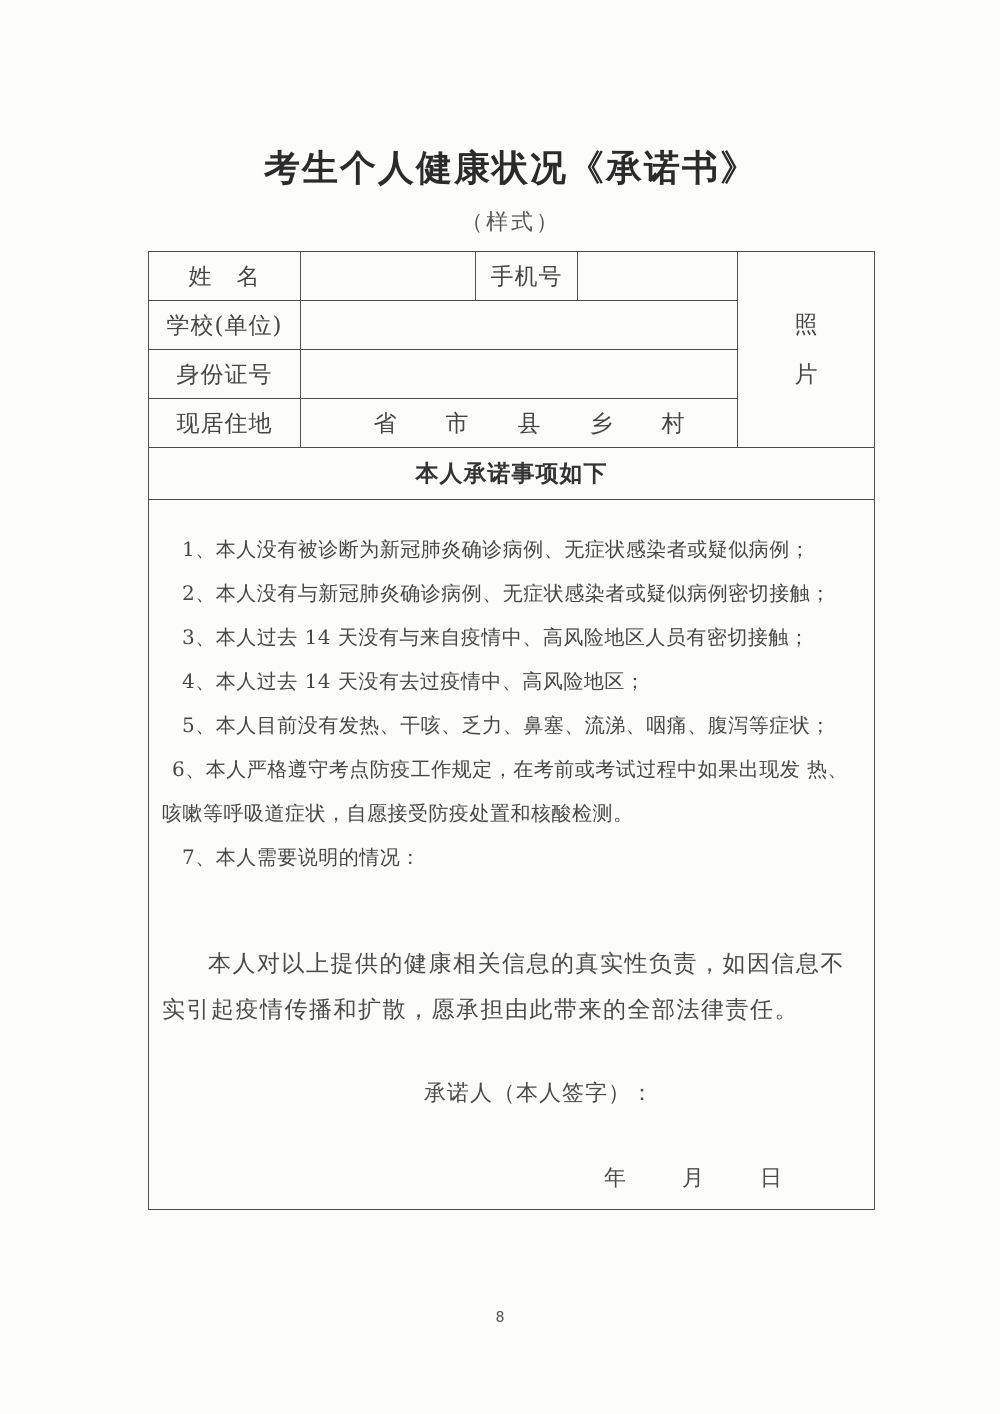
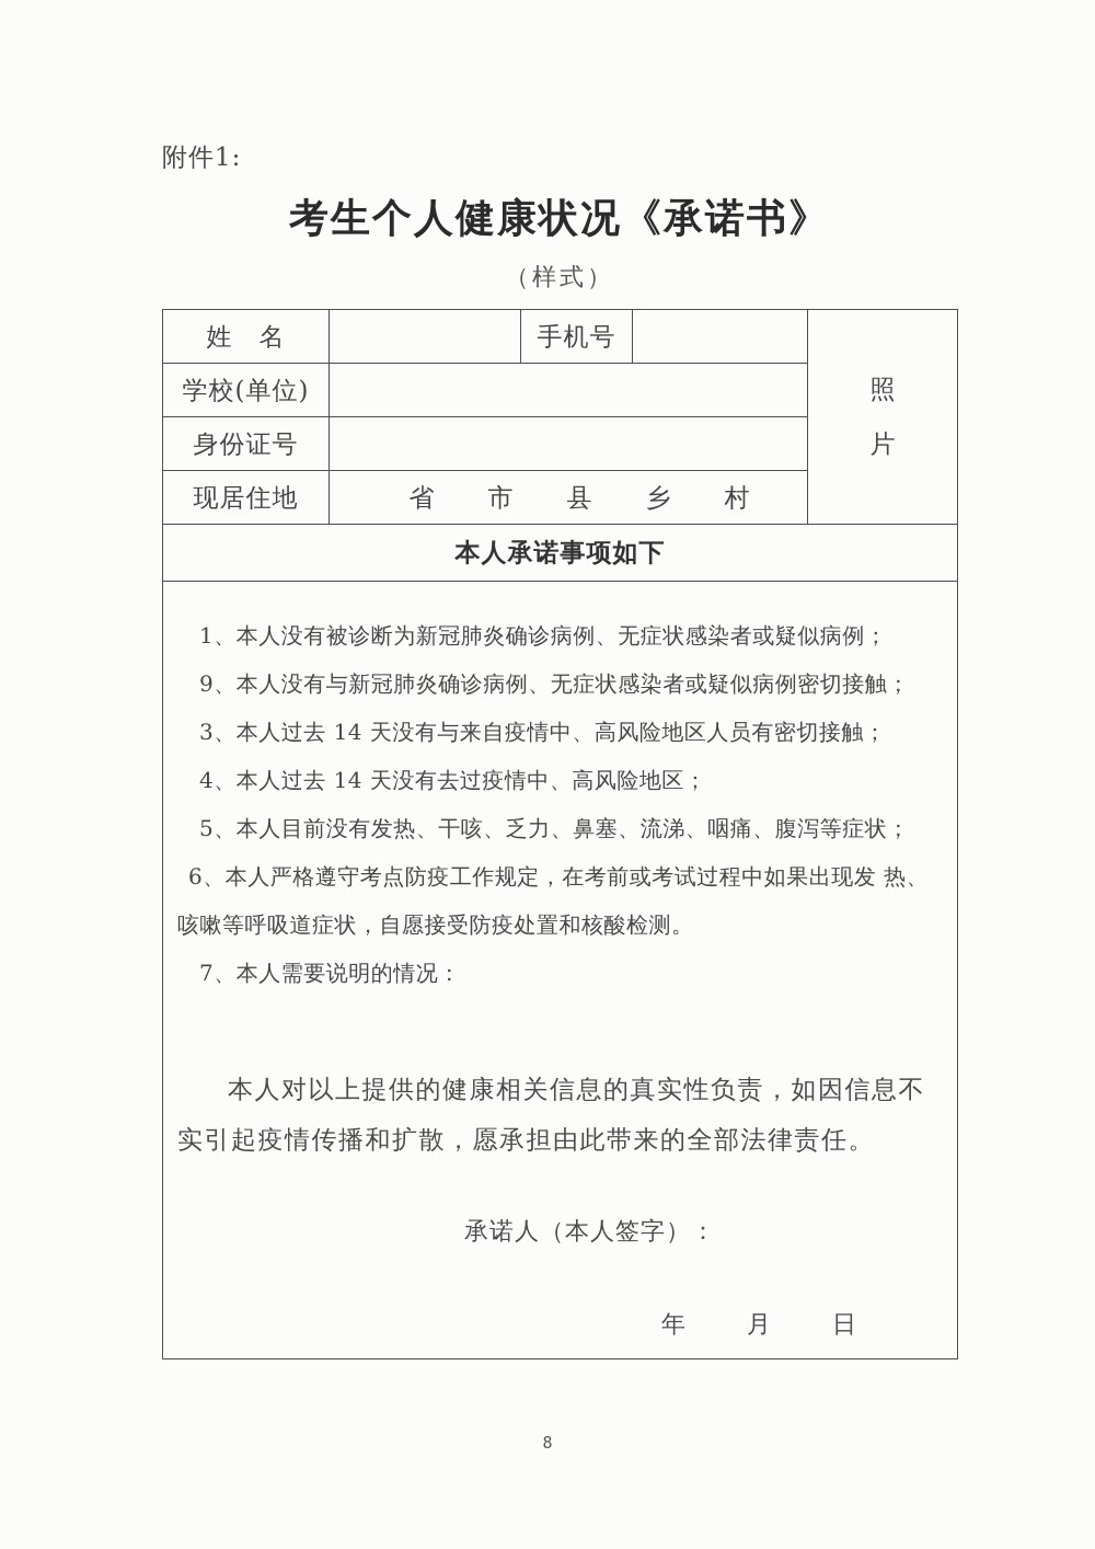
+ 附件1:
  考生个人健康状况《承诺书》
  （样式）
  姓 名		手机号		照 片
  学校(单位)
  身份证号
  现居住地	省 市 县 乡 村
  本人承诺事项如下
- 1、本人没有被诊断为新冠肺炎确诊病例、无症状感染者或疑似病例； 2、本人没有与新冠肺炎确诊病例、无症状感染者或疑似病例密切接触； 3、本人过去 14 天没有与来自疫情中、高风险地区人员有密切接触； 4、本人过去 14 天没有去过疫情中、高风险地区； 5、本人目前没有发热、干咳、乏力、鼻塞、流涕、咽痛、腹泻等症状； 6、本人严格遵守考点防疫工作规定，在考前或考试过程中如果出现发 热、咳嗽等呼吸道症状，自愿接受防疫处置和核酸检测。 7、本人需要说明的情况： 本人对以上提供的健康相关信息的真实性负责，如因信息不实引起疫情传播和扩散，愿承担由此带来的全部法律责任。 承诺人（本人签字）： 年 月 日
+ 1、本人没有被诊断为新冠肺炎确诊病例、无症状感染者或疑似病例； 9、本人没有与新冠肺炎确诊病例、无症状感染者或疑似病例密切接触； 3、本人过去 14 天没有与来自疫情中、高风险地区人员有密切接触； 4、本人过去 14 天没有去过疫情中、高风险地区； 5、本人目前没有发热、干咳、乏力、鼻塞、流涕、咽痛、腹泻等症状； 6、本人严格遵守考点防疫工作规定，在考前或考试过程中如果出现发 热、咳嗽等呼吸道症状，自愿接受防疫处置和核酸检测。 7、本人需要说明的情况： 本人对以上提供的健康相关信息的真实性负责，如因信息不实引起疫情传播和扩散，愿承担由此带来的全部法律责任。 承诺人（本人签字）： 年 月 日
  8
